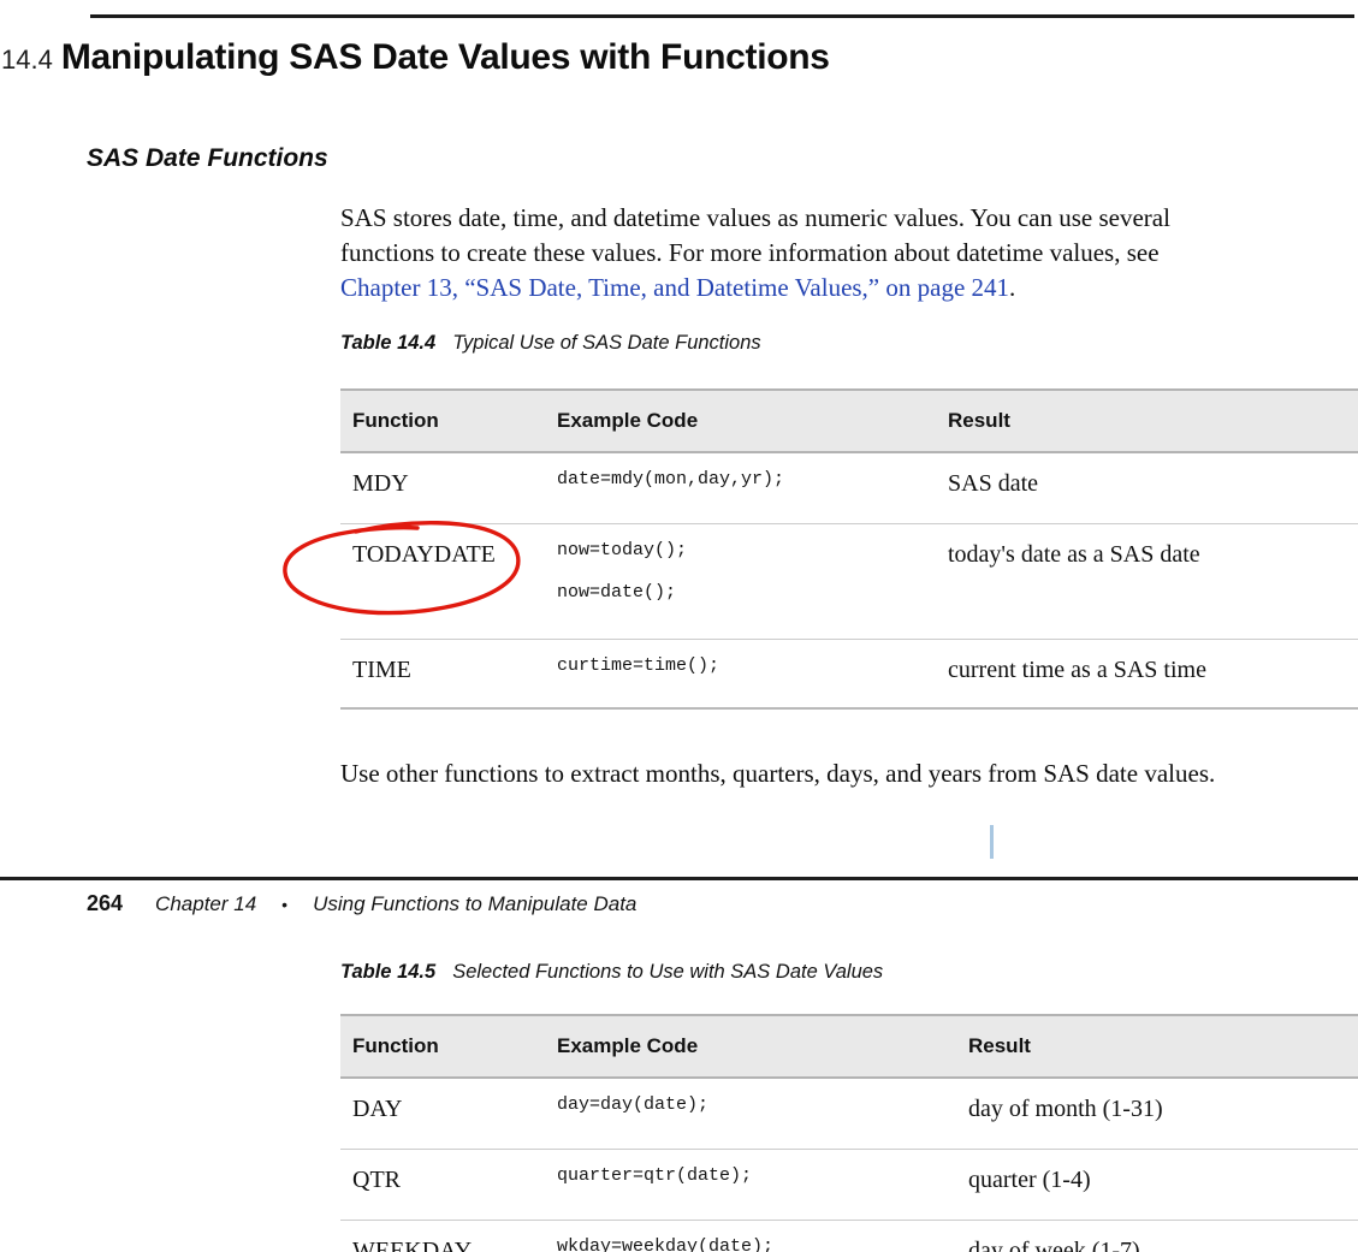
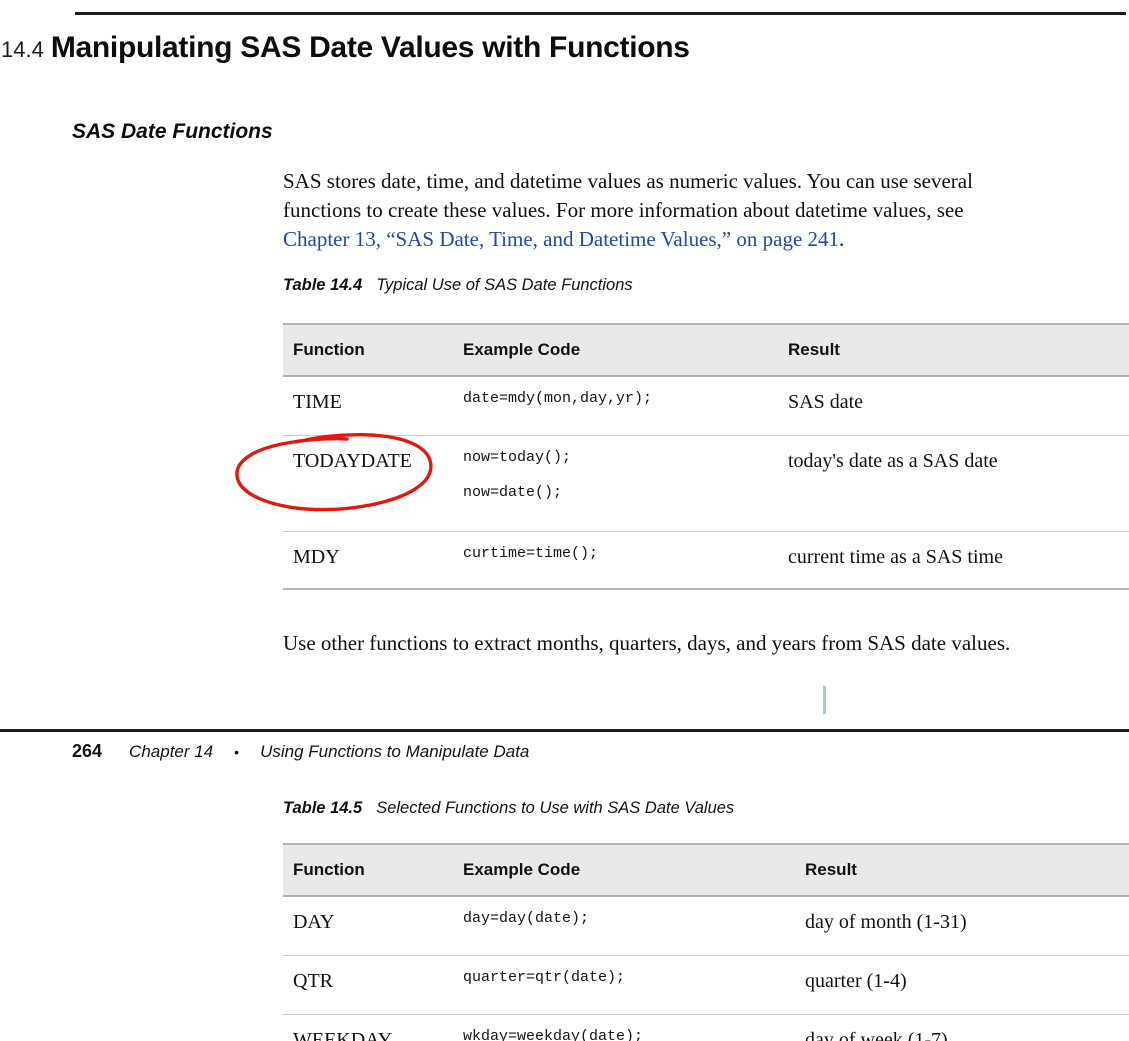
  14.4
  Manipulating SAS Date Values with Functions
  SAS Date Functions
  SAS stores date, time, and datetime values as numeric values. You can use several
  functions to create these values. For more information about datetime values, see
  Chapter 13, “SAS Date, Time, and Datetime Values,” on page 241.
  Table 14.4 Typical Use of SAS Date Functions
  Function
  Example Code
  Result
- MDY
+ TIME
  date=mdy(mon,day,yr);
  SAS date
  TODAYDATE
  now=today();
  now=date();
  today's date as a SAS date
- TIME
+ MDY
  curtime=time();
  current time as a SAS time
  Use other functions to extract months, quarters, days, and years from SAS date values.
  264
  Chapter 14
  •
  Using Functions to Manipulate Data
  Table 14.5 Selected Functions to Use with SAS Date Values
  Function
  Example Code
  Result
  DAY
  day=day(date);
  day of month (1-31)
  QTR
  quarter=qtr(date);
  quarter (1-4)
  WEEKDAY
  wkday=weekday(date);
  day of week (1-7)
